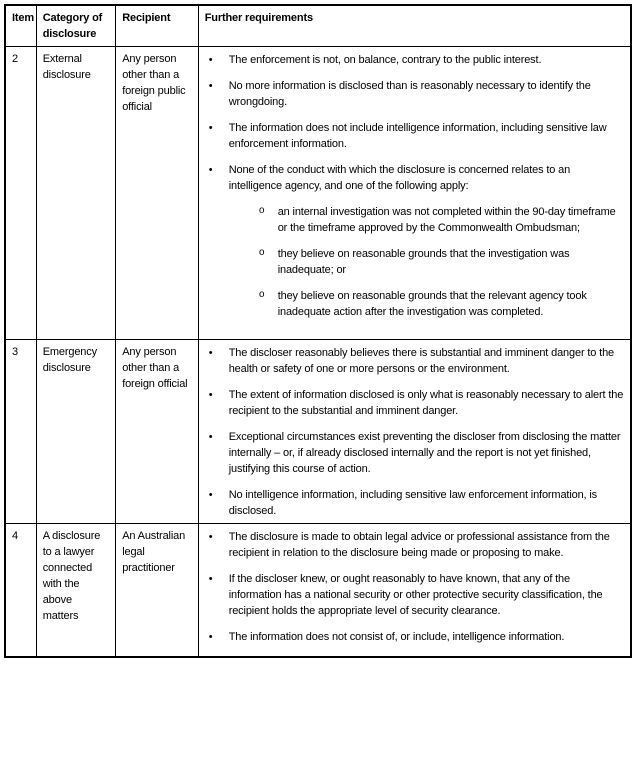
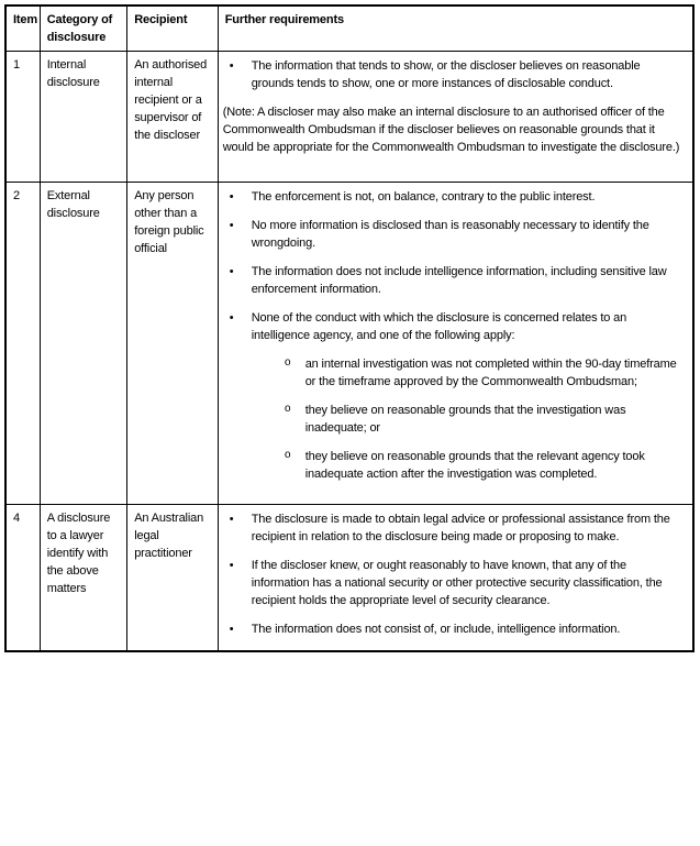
  Item	Category of disclosure	Recipient	Further requirements
+ 1	Internal disclosure	An authorised internal recipient or a supervisor of the discloser	• The information that tends to show, or the discloser believes on reasonable grounds tends to show, one or more instances of disclosable conduct. (Note: A discloser may also make an internal disclosure to an authorised officer of the Commonwealth Ombudsman if the discloser believes on reasonable grounds that it would be appropriate for the Commonwealth Ombudsman to investigate the disclosure.)
  2	External disclosure	Any person other than a foreign public official	• The enforcement is not, on balance, contrary to the public interest. • No more information is disclosed than is reasonably necessary to identify the wrongdoing. • The information does not include intelligence information, including sensitive law enforcement information. • None of the conduct with which the disclosure is concerned relates to an intelligence agency, and one of the following apply: o an internal investigation was not completed within the 90-day timeframe or the timeframe approved by the Commonwealth Ombudsman; o they believe on reasonable grounds that the investigation was inadequate; or o they believe on reasonable grounds that the relevant agency took inadequate action after the investigation was completed.
- 3	Emergency disclosure	Any person other than a foreign official	• The discloser reasonably believes there is substantial and imminent danger to the health or safety of one or more persons or the environment. • The extent of information disclosed is only what is reasonably necessary to alert the recipient to the substantial and imminent danger. • Exceptional circumstances exist preventing the discloser from disclosing the matter internally – or, if already disclosed internally and the report is not yet finished, justifying this course of action. • No intelligence information, including sensitive law enforcement information, is disclosed.
- 4	A disclosure to a lawyer connected with the above matters	An Australian legal practitioner	• The disclosure is made to obtain legal advice or professional assistance from the recipient in relation to the disclosure being made or proposing to make. • If the discloser knew, or ought reasonably to have known, that any of the information has a national security or other protective security classification, the recipient holds the appropriate level of security clearance. • The information does not consist of, or include, intelligence information.
+ 4	A disclosure to a lawyer identify with the above matters	An Australian legal practitioner	• The disclosure is made to obtain legal advice or professional assistance from the recipient in relation to the disclosure being made or proposing to make. • If the discloser knew, or ought reasonably to have known, that any of the information has a national security or other protective security classification, the recipient holds the appropriate level of security clearance. • The information does not consist of, or include, intelligence information.
